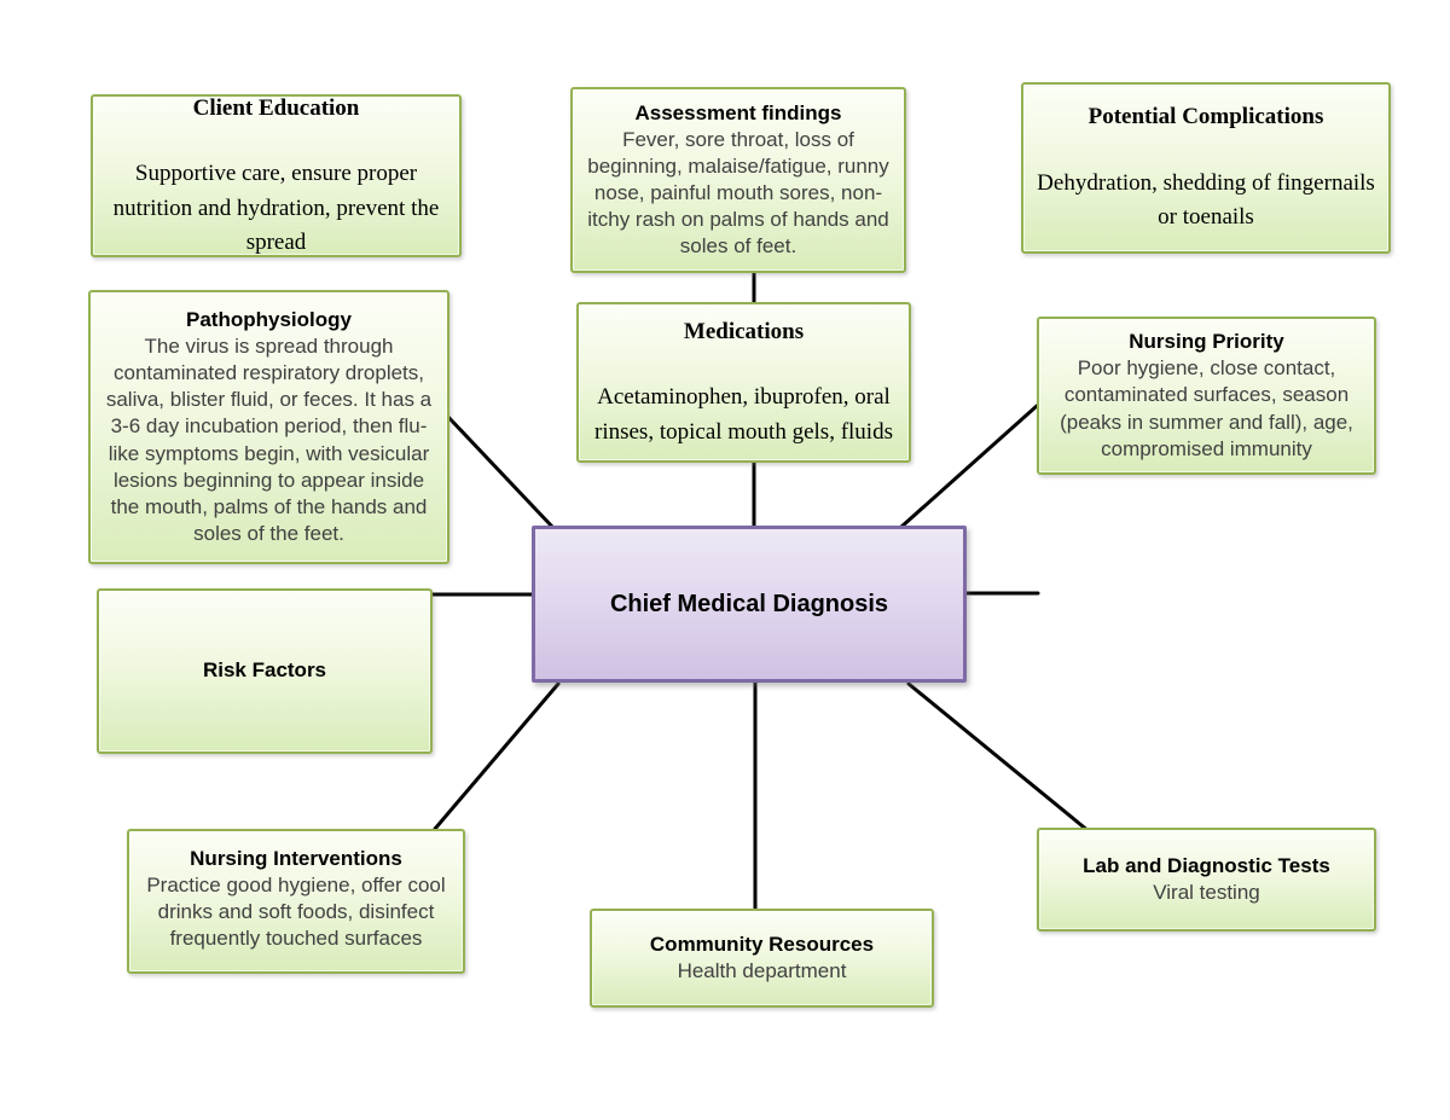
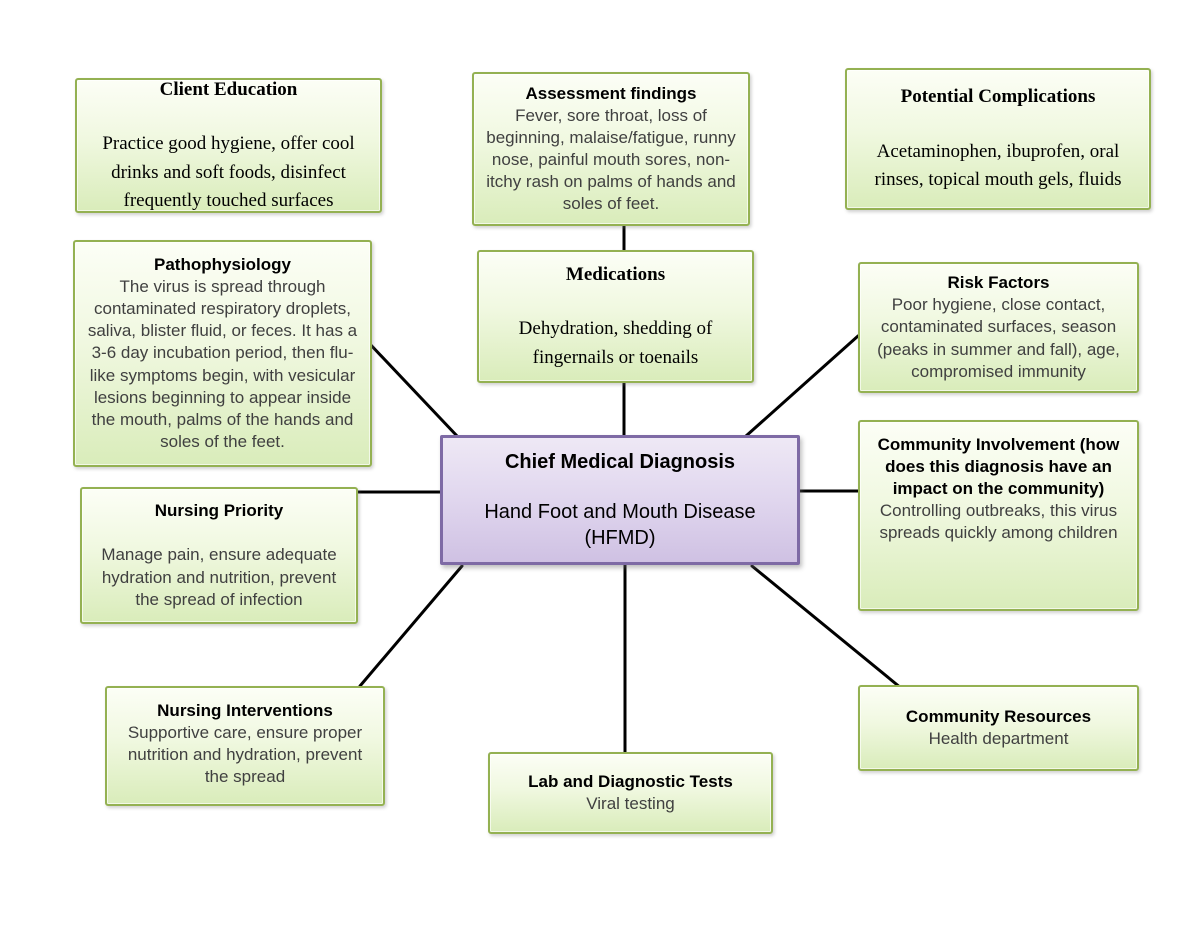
  Client Education
- Supportive care, ensure proper nutrition and hydration, prevent the spread
+ Practice good hygiene, offer cool drinks and soft foods, disinfect frequently touched surfaces
  Assessment findings
  Fever, sore throat, loss of beginning, malaise/fatigue, runny nose, painful mouth sores, non-itchy rash on palms of hands and soles of feet.
  Potential Complications
- Dehydration, shedding of fingernails or toenails
+ Acetaminophen, ibuprofen, oral rinses, topical mouth gels, fluids
  Pathophysiology
  The virus is spread through contaminated respiratory droplets, saliva, blister fluid, or feces. It has a 3-6 day incubation period, then flu-like symptoms begin, with vesicular lesions beginning to appear inside the mouth, palms of the hands and soles of the feet.
  Medications
- Acetaminophen, ibuprofen, oral rinses, topical mouth gels, fluids
+ Dehydration, shedding of fingernails or toenails
- Nursing Priority
+ Risk Factors
  Poor hygiene, close contact, contaminated surfaces, season (peaks in summer and fall), age, compromised immunity
  Chief Medical Diagnosis
+ Hand Foot and Mouth Disease (HFMD)
- Risk Factors
+ Nursing Priority
+ Manage pain, ensure adequate hydration and nutrition, prevent the spread of infection
+ Community Involvement (how does this diagnosis have an impact on the community)
+ Controlling outbreaks, this virus spreads quickly among children
  Nursing Interventions
- Practice good hygiene, offer cool drinks and soft foods, disinfect frequently touched surfaces
+ Supportive care, ensure proper nutrition and hydration, prevent the spread
- Community Resources
+ Lab and Diagnostic Tests
- Health department
+ Viral testing
- Lab and Diagnostic Tests
+ Community Resources
- Viral testing
+ Health department
